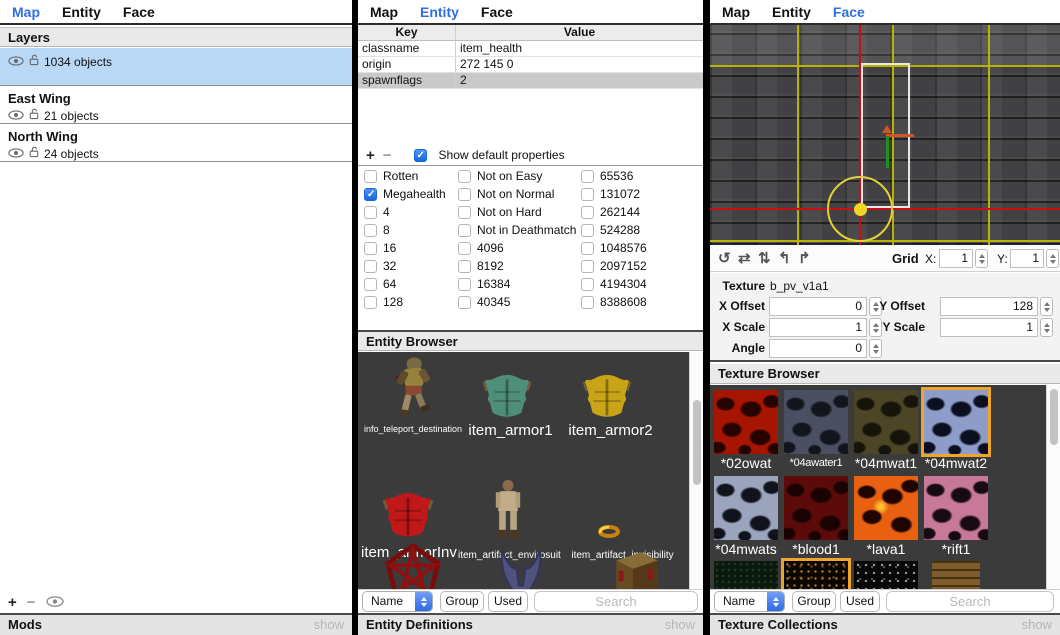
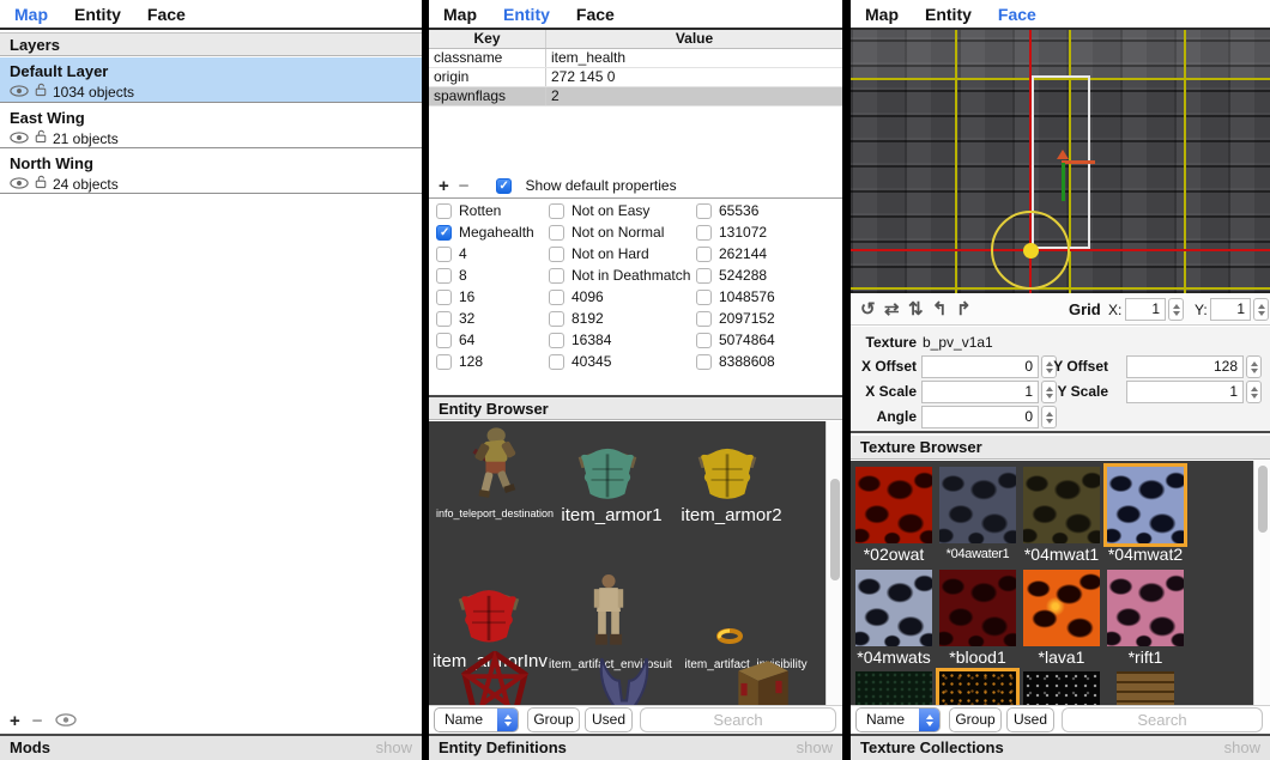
  Map
  Entity
  Face
  Layers
+ Default Layer
  1034 objects
  East Wing
  21 objects
  North Wing
  24 objects
  +
  −
  Mods
  show
  Map
  Entity
  Face
  Key
  Value
  classname
  item_health
  origin
  272 145 0
  spawnflags
  2
  +
  −
  Show default properties
  Rotten
  Megahealth
  4
  8
  16
  32
  64
  128
  Not on Easy
  Not on Normal
  Not on Hard
  Not in Deathmatch
  4096
  8192
  16384
  40345
  65536
  131072
  262144
  524288
  1048576
  2097152
- 4194304
+ 5074864
  8388608
  Entity Browser
  info_teleport_destination
  item_armor1
  item_armor2
  item_rmorInv
  item_artifct_enviosui
  item_artifact_sibility
  Name
  Group
  Used
  Search
  Entity Definitions
  show
  Map
  Entity
  Face
  ↺
  ⇄
  ⇅
  ↰
  ↱
  Grid
  X:
  1
  Y:
  1
  Texture
  b_pv_v1a1
  X Offset
  0
  Y Offset
  128
  X Scale
  1
  Y Scale
  1
  Angle
  0
  Texture Browser
  *02owat
  *04awater1
  *04mwat1
  *04mwat2
  *04mwats
  *blood1
  *lava1
  *rift1
  Name
  Group
  Used
  Search
  Texture Collections
  show
